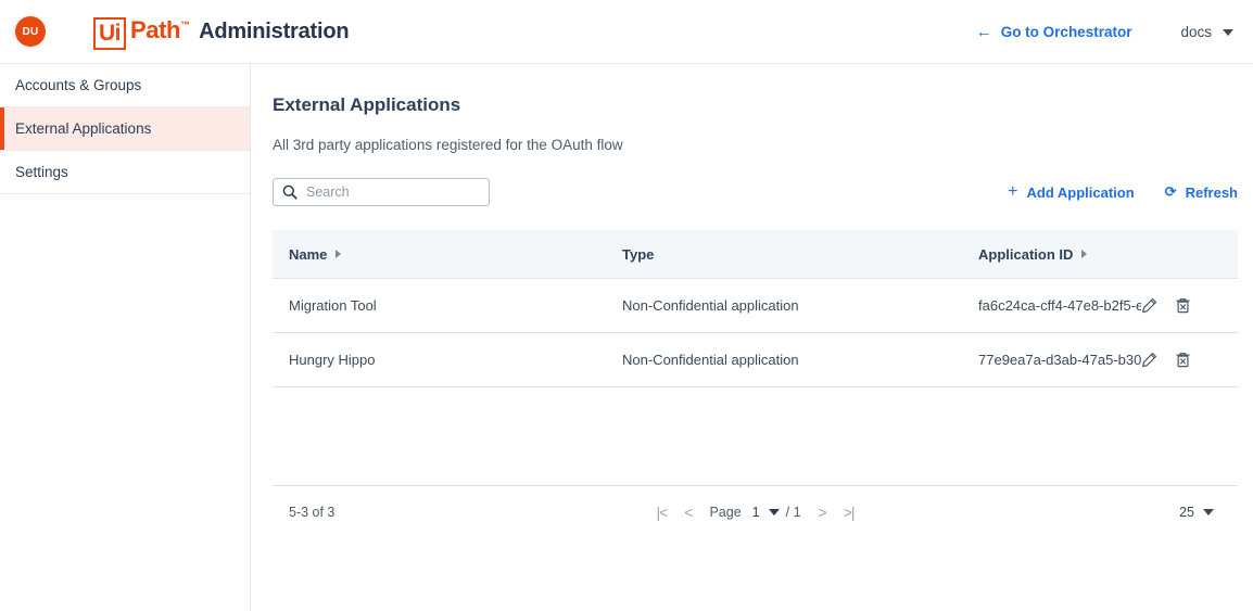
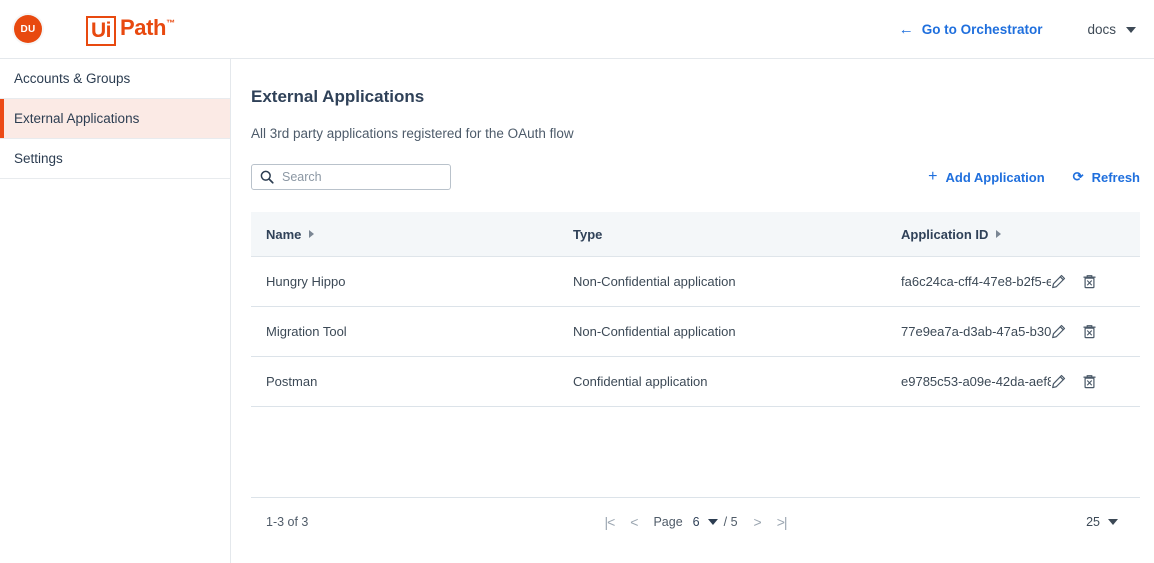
  DU
  Ui
  Path
  ™
- Administration
  ←
  Go to Orchestrator
  docs
  Accounts & Groups
  External Applications
  Settings
  External Applications
  All 3rd party applications registered for the OAuth flow
  Search
  +
  Add Application
  ⟳
  Refresh
  Name
  Type
  Application ID
- Migration Tool
+ Hungry Hippo
  Non-Confidential application
  fa6c24ca-cff4-47e8-b2f5-e
- Hungry Hippo
+ Migration Tool
  Non-Confidential application
  77e9ea7a-d3ab-47a5-b30
+ Postman
+ Confidential application
+ e9785c53-a09e-42da-aef8
- 5-3 of 3
+ 1-3 of 3
  |<
  <
  Page
- 1
+ 6
- / 1
+ / 5
  >
  >|
  25
